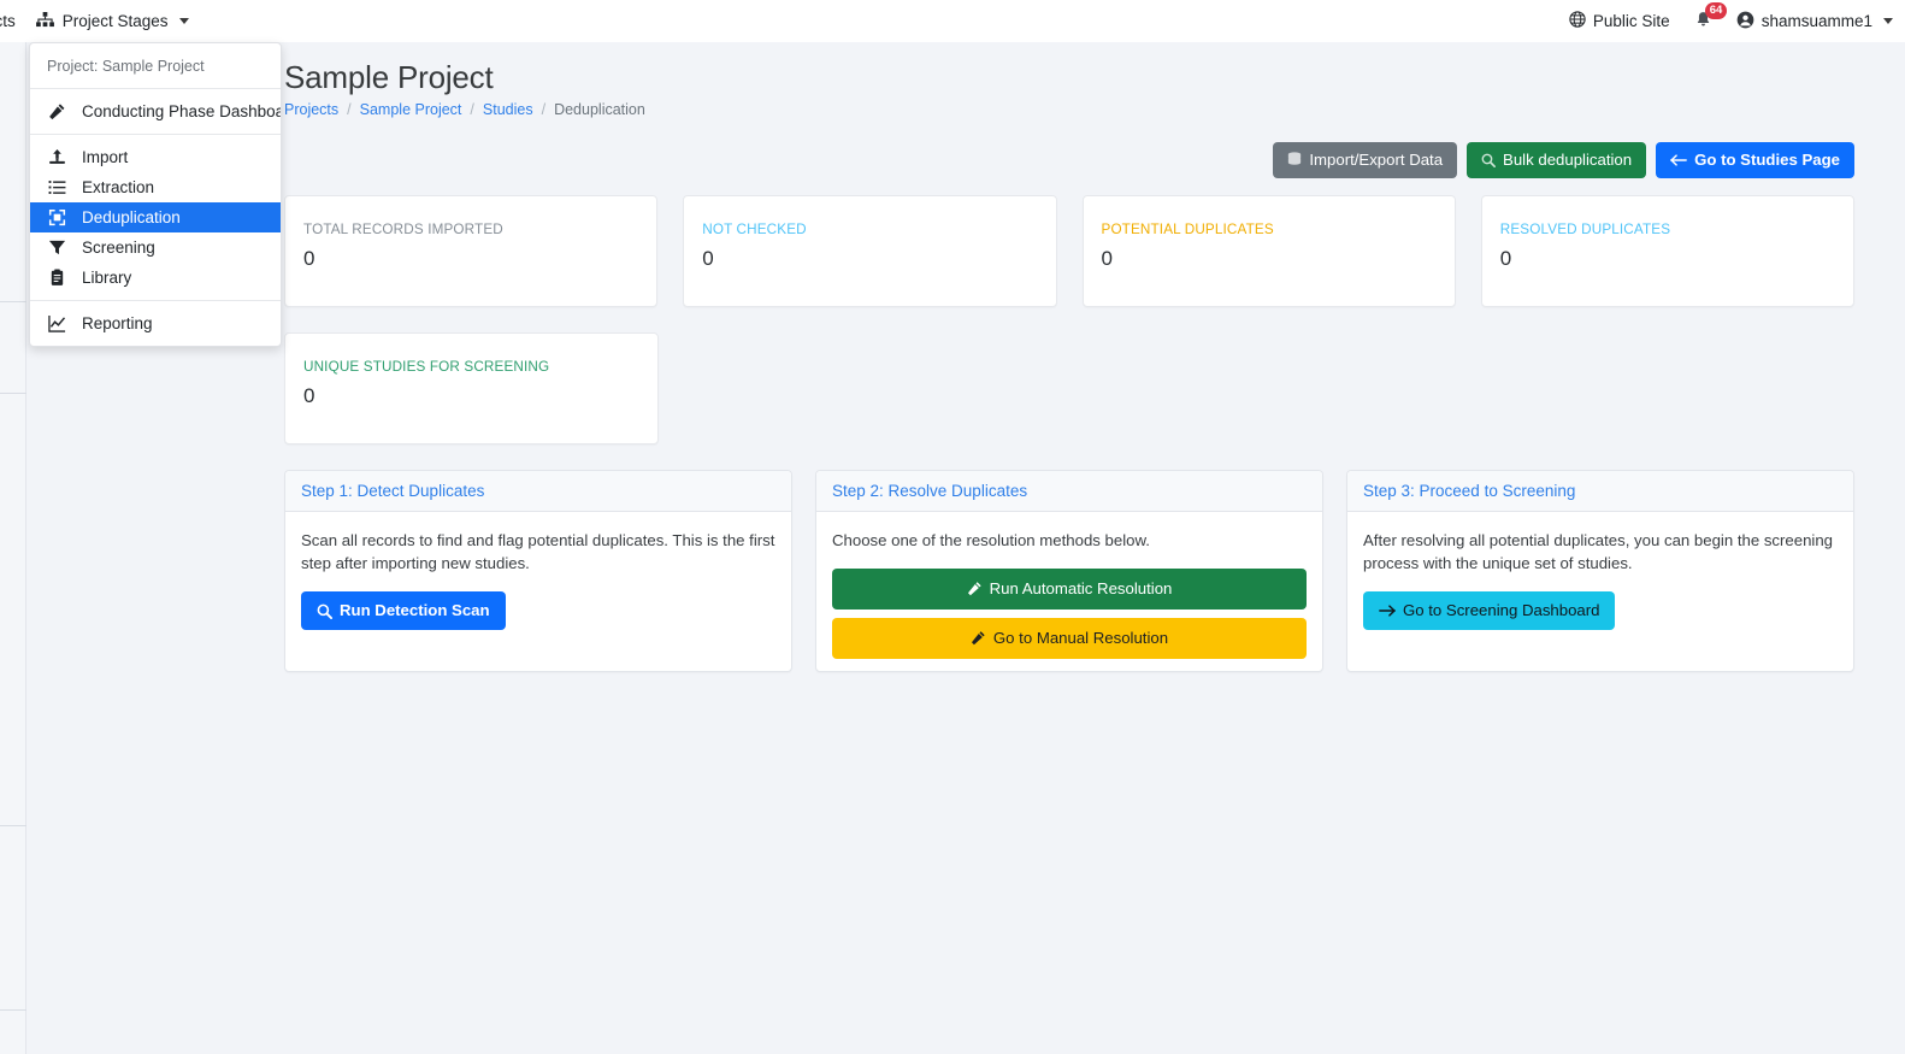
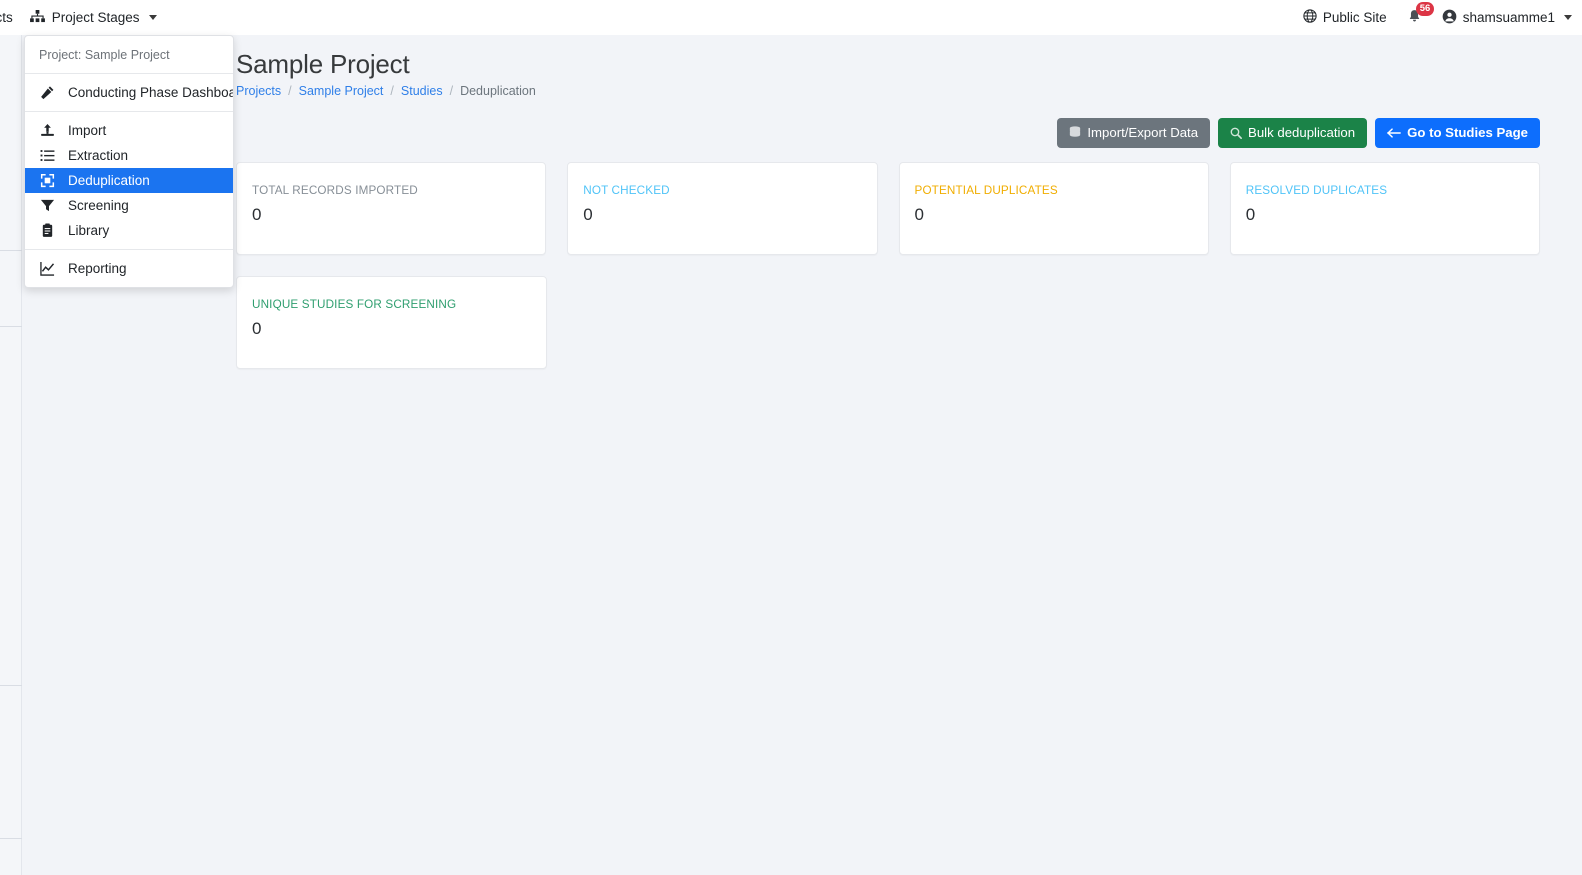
  Project Stages
  Public Site
- 64
+ 56
  shamsuamme1
  Project: Sample Project
  Conducting Phase Dashboa
  Import
  Extraction
  Deduplication
  Screening
  Library
  Reporting
  Sample Project
  Projects
  /
  Sample Project
  /
  Studies
  /
  Deduplication
  Import/Export Data
  Bulk deduplication
  Go to Studies Page
  TOTAL RECORDS IMPORTED
  0
  NOT CHECKED
  0
  POTENTIAL DUPLICATES
  0
  RESOLVED DUPLICATES
  0
  UNIQUE STUDIES FOR SCREENING
  0
- Step 1: Detect Duplicates
- Scan all records to find and flag potential duplicates. This is the first step after importing new studies.
- Run Detection Scan
- Step 2: Resolve Duplicates
- Choose one of the resolution methods below.
- Run Automatic Resolution
- Go to Manual Resolution
- Step 3: Proceed to Screening
- After resolving all potential duplicates, you can begin the screening process with the unique set of studies.
- Go to Screening Dashboard
